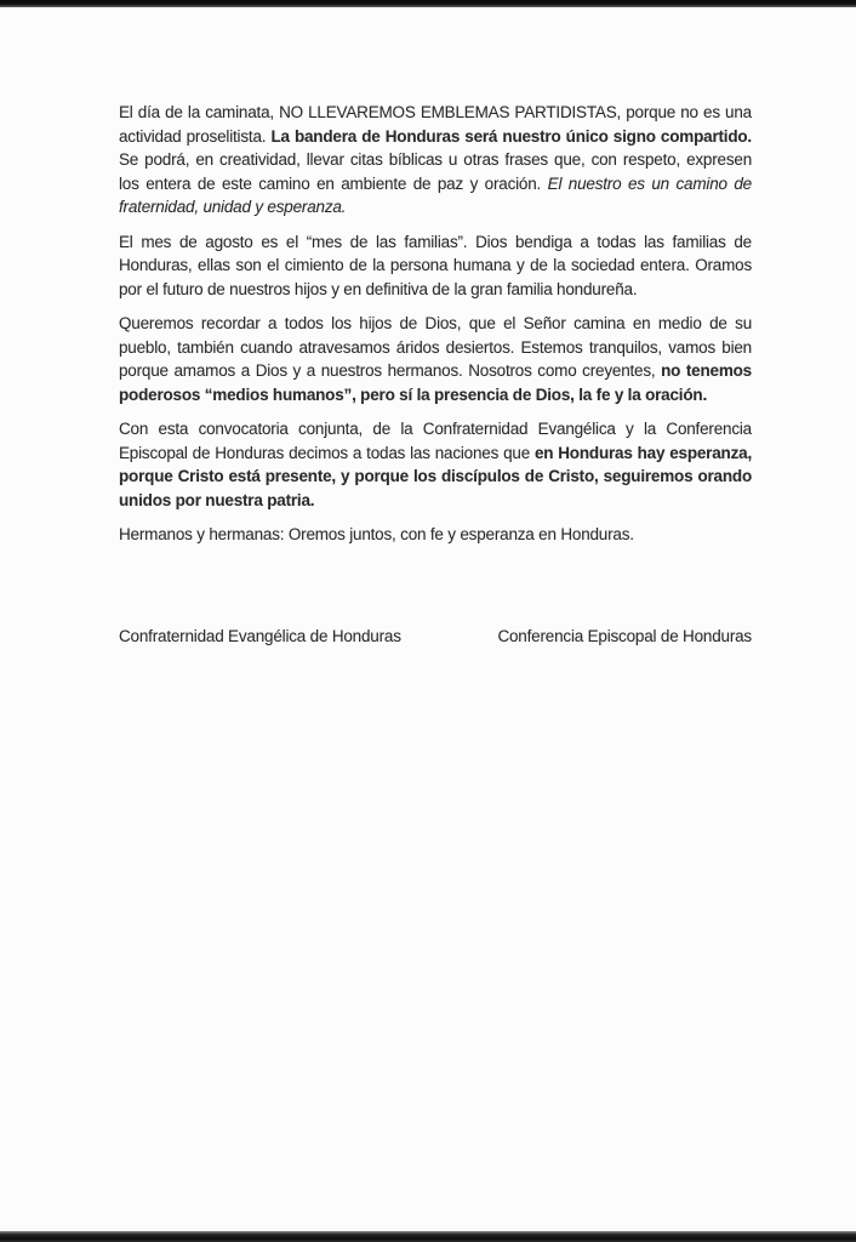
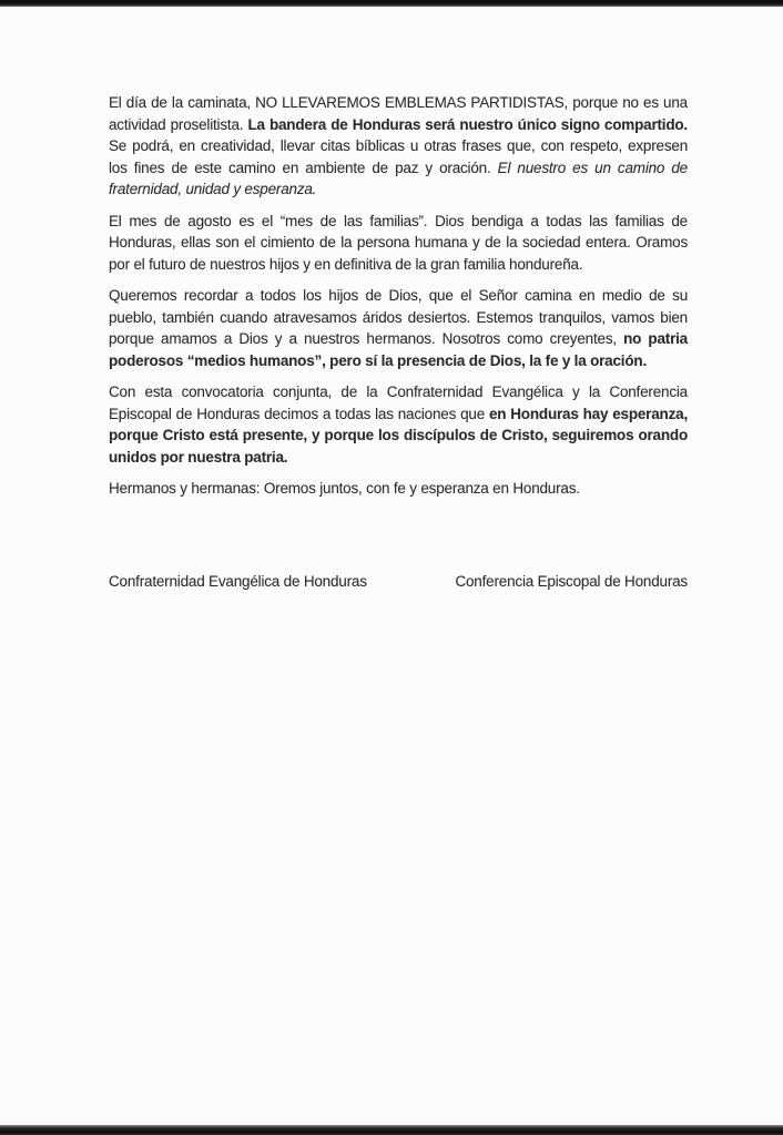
- El día de la caminata, NO LLEVAREMOS EMBLEMAS PARTIDISTAS, porque no es una actividad proselitista. La bandera de Honduras será nuestro único signo compartido. Se podrá, en creatividad, llevar citas bíblicas u otras frases que, con respeto, expresen los entera de este camino en ambiente de paz y oración. El nuestro es un camino de fraternidad, unidad y esperanza.
+ El día de la caminata, NO LLEVAREMOS EMBLEMAS PARTIDISTAS, porque no es una actividad proselitista. La bandera de Honduras será nuestro único signo compartido. Se podrá, en creatividad, llevar citas bíblicas u otras frases que, con respeto, expresen los fines de este camino en ambiente de paz y oración. El nuestro es un camino de fraternidad, unidad y esperanza.
  El mes de agosto es el “mes de las familias”. Dios bendiga a todas las familias de Honduras, ellas son el cimiento de la persona humana y de la sociedad entera. Oramos por el futuro de nuestros hijos y en definitiva de la gran familia hondureña.
- Queremos recordar a todos los hijos de Dios, que el Señor camina en medio de su pueblo, también cuando atravesamos áridos desiertos. Estemos tranquilos, vamos bien porque amamos a Dios y a nuestros hermanos. Nosotros como creyentes, no tenemos poderosos “medios humanos”, pero sí la presencia de Dios, la fe y la oración.
+ Queremos recordar a todos los hijos de Dios, que el Señor camina en medio de su pueblo, también cuando atravesamos áridos desiertos. Estemos tranquilos, vamos bien porque amamos a Dios y a nuestros hermanos. Nosotros como creyentes, no patria poderosos “medios humanos”, pero sí la presencia de Dios, la fe y la oración.
  Con esta convocatoria conjunta, de la Confraternidad Evangélica y la Conferencia Episcopal de Honduras decimos a todas las naciones que en Honduras hay esperanza, porque Cristo está presente, y porque los discípulos de Cristo, seguiremos orando unidos por nuestra patria.
  Hermanos y hermanas: Oremos juntos, con fe y esperanza en Honduras.
  Confraternidad Evangélica de Honduras
  Conferencia Episcopal de Honduras
